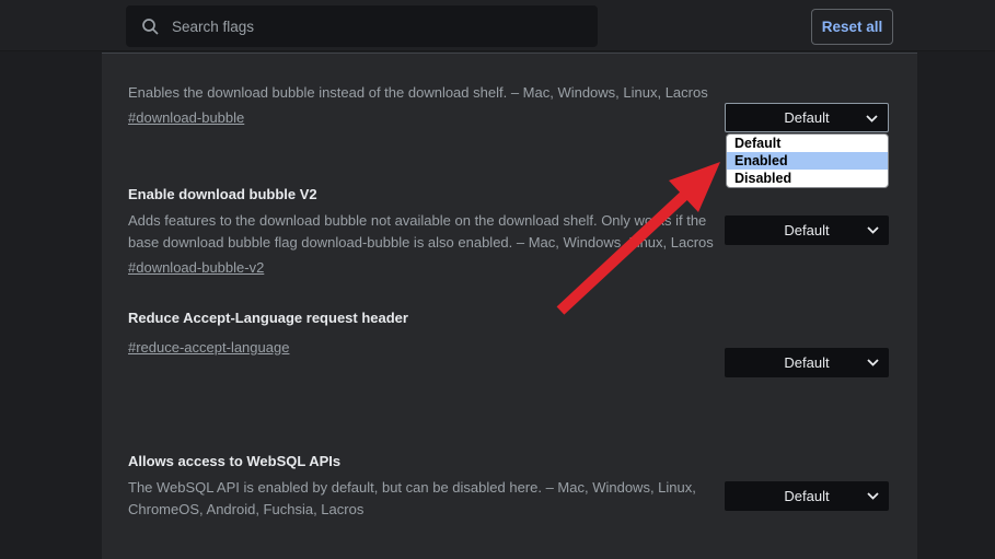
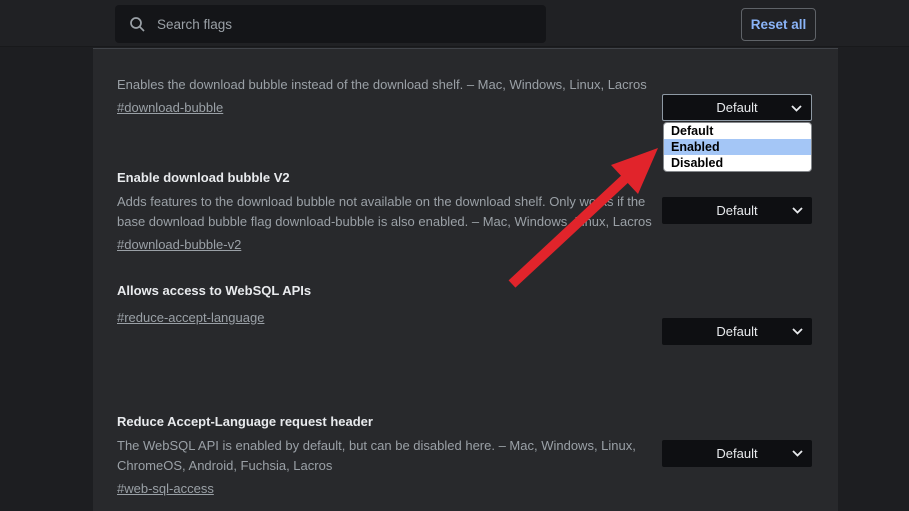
  Search flags
  Reset all
  Enables the download bubble instead of the download shelf. – Mac, Windows, Linux, Lacros
  #download-bubble
  Default
  Default
  Enabled
  Disabled
  Enable download bubble V2
  Adds features to the download bubble not available on the download shelf. Only wos if the base download bubble flag download-bubble is also enabled. – Mac, Windows,nux, Lacros
  #download-bubble-v2
  Default
- Reduce Accept-Language request header
+ Allows access to WebSQL APIs
  #reduce-accept-language
  Default
- Allows access to WebSQL APIs
+ Reduce Accept-Language request header
  The WebSQL API is enabled by default, but can be disabled here. – Mac, Windows, Linux, ChromeOS, Android, Fuchsia, Lacros
+ #web-sql-access
  Default
